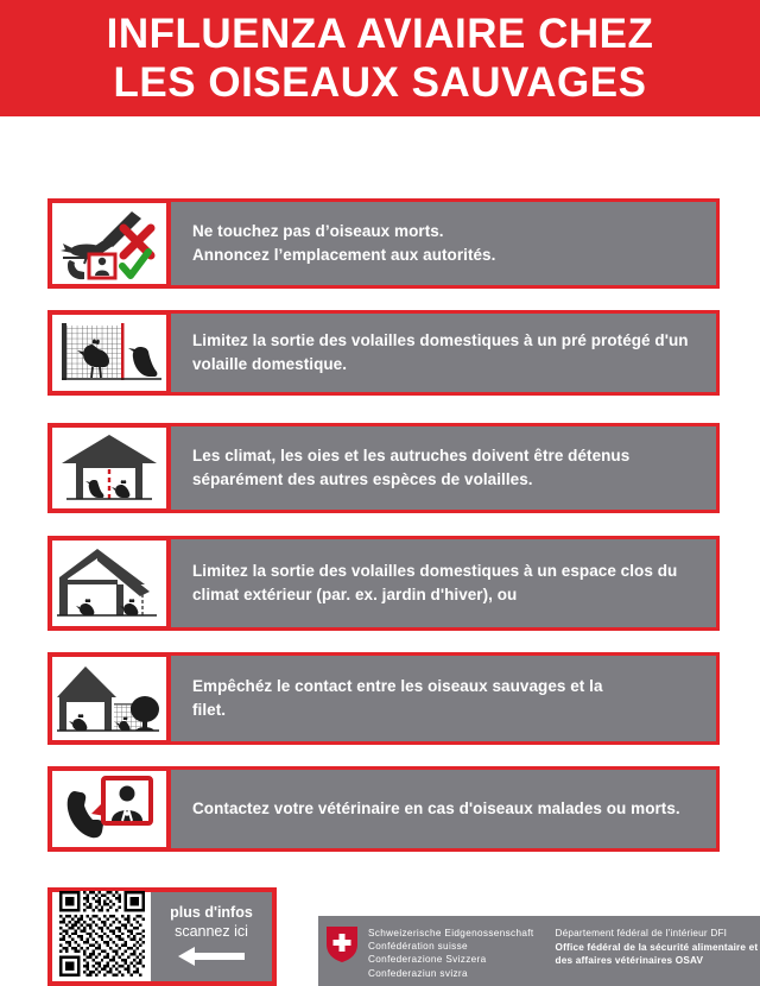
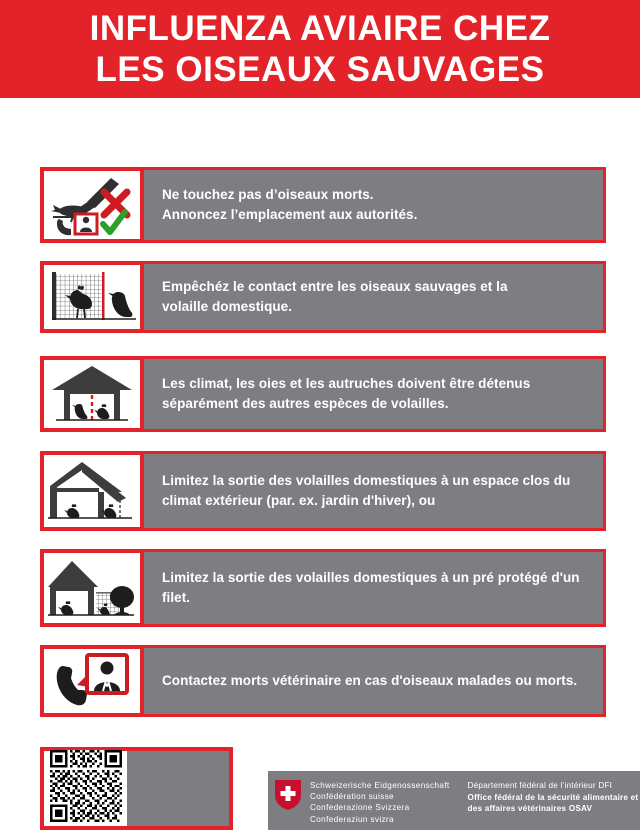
  INFLUENZA AVIAIRE CHEZ
  LES OISEAUX SAUVAGES
  Ne touchez pas d’oiseaux morts.
  Annoncez l’emplacement aux autorités.
- Limitez la sortie des volailles domestiques à un pré protégé d'un
+ Empêchéz le contact entre les oiseaux sauvages et la
  volaille domestique.
  Les climat, les oies et les autruches doivent être détenus
  séparément des autres espèces de volailles.
  Limitez la sortie des volailles domestiques à un espace clos du
  climat extérieur (par. ex. jardin d'hiver), ou
- Empêchéz le contact entre les oiseaux sauvages et la
+ Limitez la sortie des volailles domestiques à un pré protégé d'un
  filet.
- Contactez votre vétérinaire en cas d'oiseaux malades ou morts.
+ Contactez morts vétérinaire en cas d'oiseaux malades ou morts.
- plus d'infos
- scannez ici
  Schweizerische Eidgenossenschaft
  Confédération suisse
  Confederazione Svizzera
  Confederaziun svizra
  Département fédéral de l’intérieur DFI
  Office fédéral de la sécurité alimentaire et
  des affaires vétérinaires OSAV
